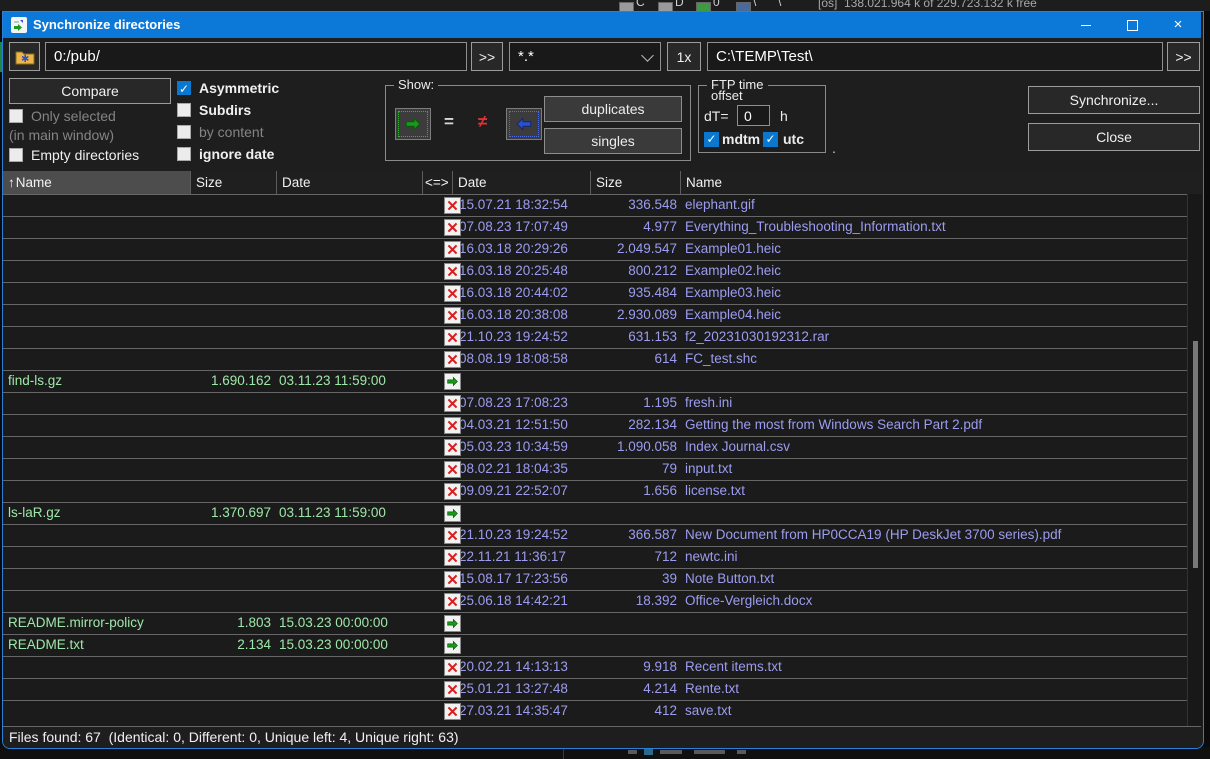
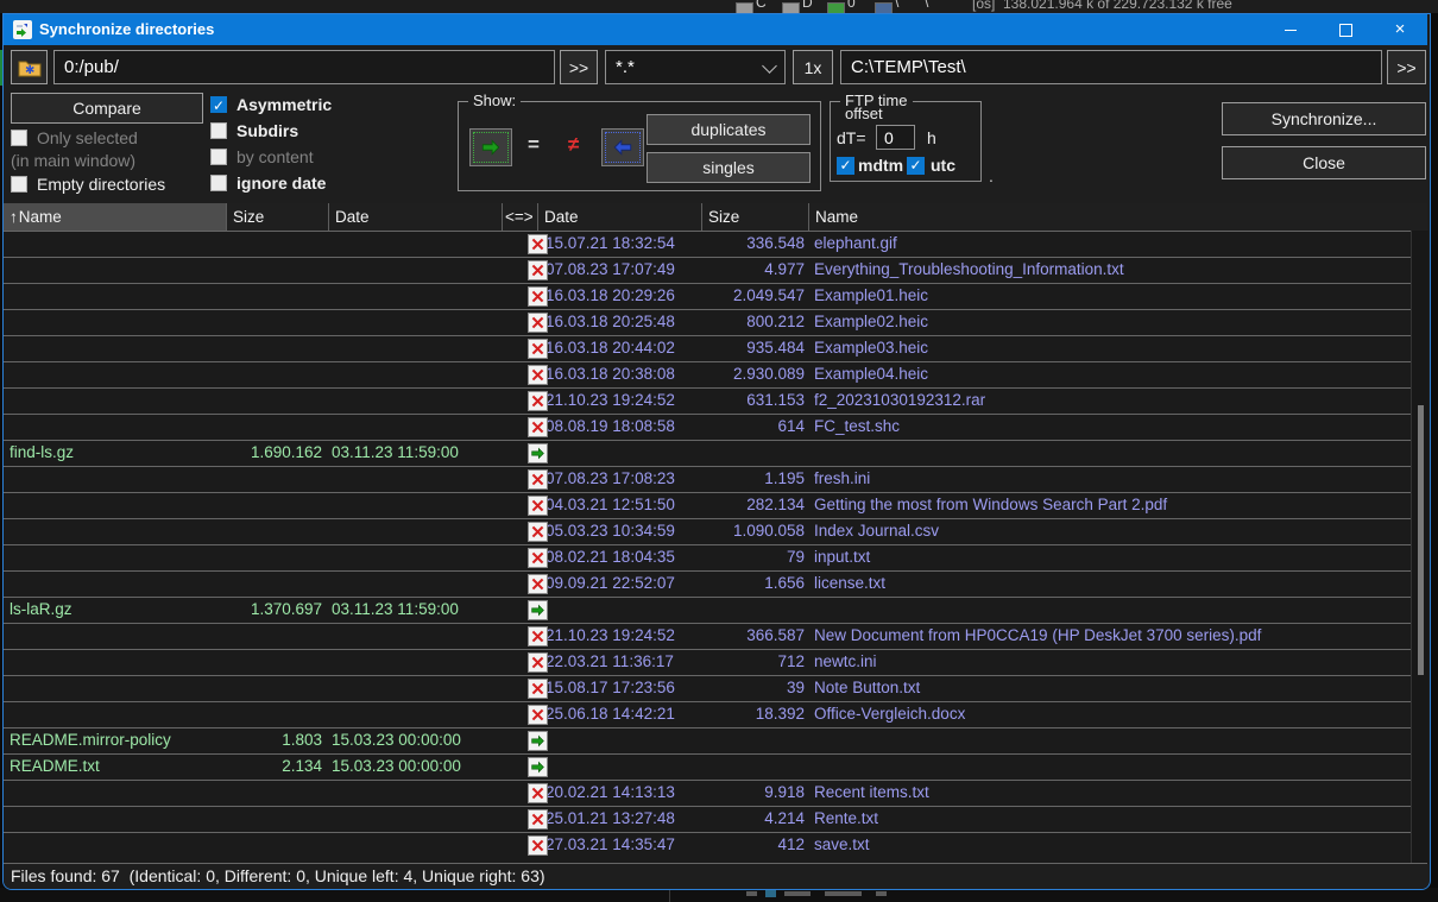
  C
  D
  0
  \
  \
  [os] 138.021.964 k of 229.723.132 k free
  Synchronize directories
  ×
  ✱
  0:/pub/
  >>
  *.*
  1x
  C:\TEMP\Test\
  >>
  Compare
  Only selected
  (in main window)
  Empty directories
  Asymmetric
  Subdirs
  by content
  ignore date
  Show:
  =
  ≠
  duplicates
  singles
  FTP time
  offset
  dT=
  0
  h
  mdtm
  utc
  .
  Synchronize...
  Close
  ↑Name
  Size
  Date
  <=>
  Date
  Size
  Name
  15.07.21 18:32:54
  336.548
  elephant.gif
  07.08.23 17:07:49
  4.977
  Everything_Troubleshooting_Information.txt
  16.03.18 20:29:26
  2.049.547
  Example01.heic
  16.03.18 20:25:48
  800.212
  Example02.heic
  16.03.18 20:44:02
  935.484
  Example03.heic
  16.03.18 20:38:08
  2.930.089
  Example04.heic
  21.10.23 19:24:52
  631.153
  f2_20231030192312.rar
  08.08.19 18:08:58
  614
  FC_test.shc
  find-ls.gz
  1.690.162
  03.11.23 11:59:00
  07.08.23 17:08:23
  1.195
  fresh.ini
  04.03.21 12:51:50
  282.134
  Getting the most from Windows Search Part 2.pdf
  05.03.23 10:34:59
  1.090.058
  Index Journal.csv
  08.02.21 18:04:35
  79
  input.txt
  09.09.21 22:52:07
  1.656
  license.txt
  ls-laR.gz
  1.370.697
  03.11.23 11:59:00
  21.10.23 19:24:52
  366.587
  New Document from HP0CCA19 (HP DeskJet 3700 series).pdf
- 22.11.21 11:36:17
+ 22.03.21 11:36:17
  712
  newtc.ini
  15.08.17 17:23:56
  39
  Note Button.txt
  25.06.18 14:42:21
  18.392
  Office-Vergleich.docx
  README.mirror-policy
  1.803
  15.03.23 00:00:00
  README.txt
  2.134
  15.03.23 00:00:00
  20.02.21 14:13:13
  9.918
  Recent items.txt
  25.01.21 13:27:48
  4.214
  Rente.txt
  27.03.21 14:35:47
  412
  save.txt
  Files found: 67 (Identical: 0, Different: 0, Unique left: 4, Unique right: 63)
